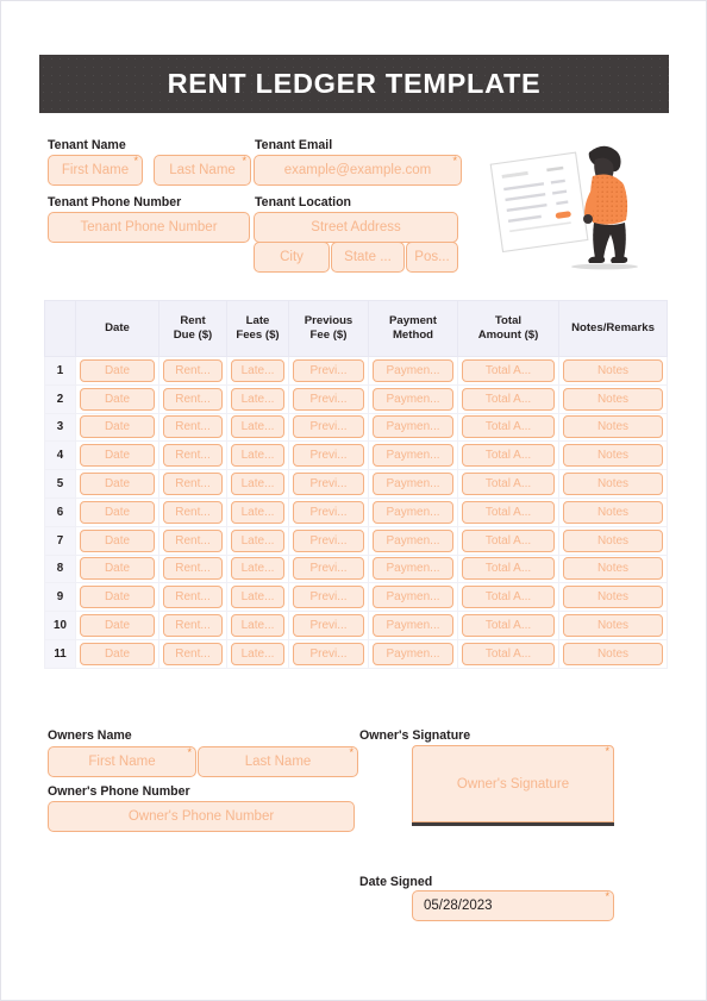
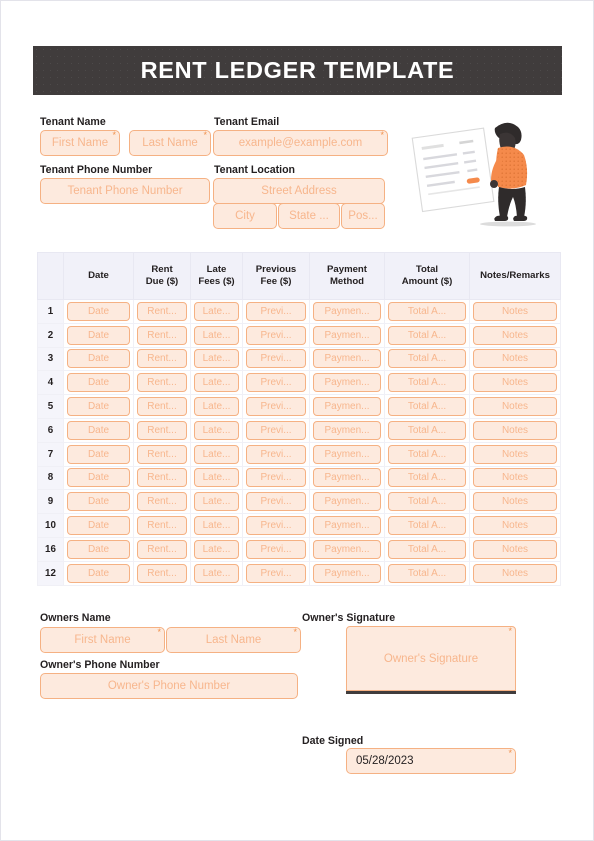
  RENT LEDGER TEMPLATE
  Tenant Name
  Tenant Email
  Tenant Phone Number
  Tenant Location
  First Name
  Last Name
  example@example.com
  Tenant Phone Number
  Street Address
  City
  State ...
  Pos...
  	Date	Rent Due ($)	Late Fees ($)	Previous Fee ($)	Payment Method	Total Amount ($)	Notes/Remarks
  1	Date	Rent...	Late...	Previ...	Paymen...	Total A...	Notes
  2	Date	Rent...	Late...	Previ...	Paymen...	Total A...	Notes
  3	Date	Rent...	Late...	Previ...	Paymen...	Total A...	Notes
  4	Date	Rent...	Late...	Previ...	Paymen...	Total A...	Notes
  5	Date	Rent...	Late...	Previ...	Paymen...	Total A...	Notes
  6	Date	Rent...	Late...	Previ...	Paymen...	Total A...	Notes
  7	Date	Rent...	Late...	Previ...	Paymen...	Total A...	Notes
  8	Date	Rent...	Late...	Previ...	Paymen...	Total A...	Notes
  9	Date	Rent...	Late...	Previ...	Paymen...	Total A...	Notes
  10	Date	Rent...	Late...	Previ...	Paymen...	Total A...	Notes
- 11	Date	Rent...	Late...	Previ...	Paymen...	Total A...	Notes
+ 16	Date	Rent...	Late...	Previ...	Paymen...	Total A...	Notes
+ 12	Date	Rent...	Late...	Previ...	Paymen...	Total A...	Notes
  Owners Name
  Owner's Phone Number
  Owner's Signature
  Date Signed
  First Name
  Last Name
  Owner's Phone Number
  Owner's Signature
  05/28/2023
